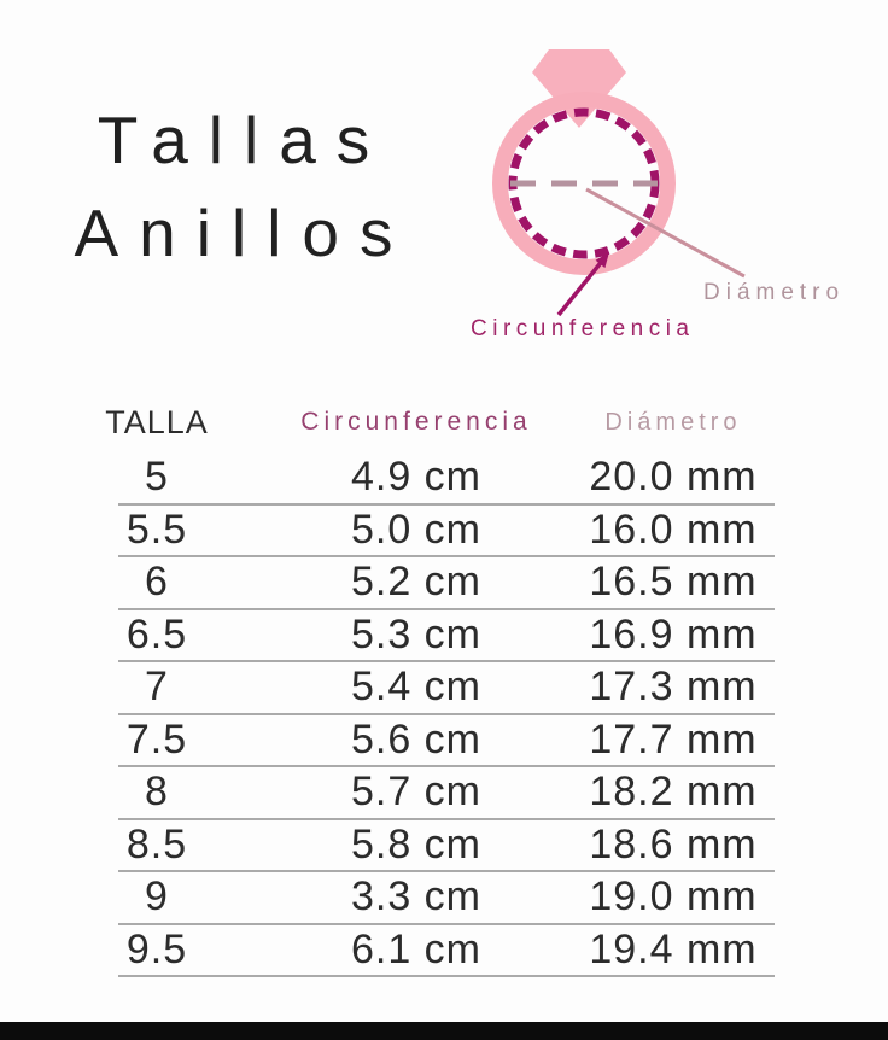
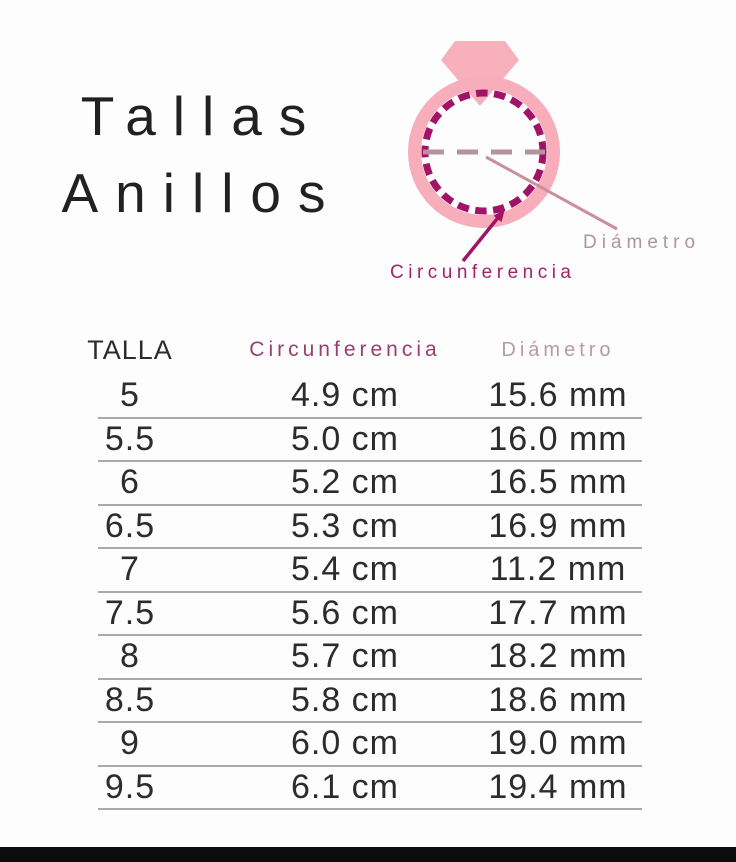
  Tallas
  Anillos
  Diámetro
  Circunferencia
  TALLA
  Circunferencia
  Diámetro
  5
  4.9 cm
- 20.0 mm
+ 15.6 mm
  5.5
  5.0 cm
  16.0 mm
  6
  5.2 cm
  16.5 mm
  6.5
  5.3 cm
  16.9 mm
  7
  5.4 cm
- 17.3 mm
+ 11.2 mm
  7.5
  5.6 cm
  17.7 mm
  8
  5.7 cm
  18.2 mm
  8.5
  5.8 cm
  18.6 mm
  9
- 3.3 cm
+ 6.0 cm
  19.0 mm
  9.5
  6.1 cm
  19.4 mm
